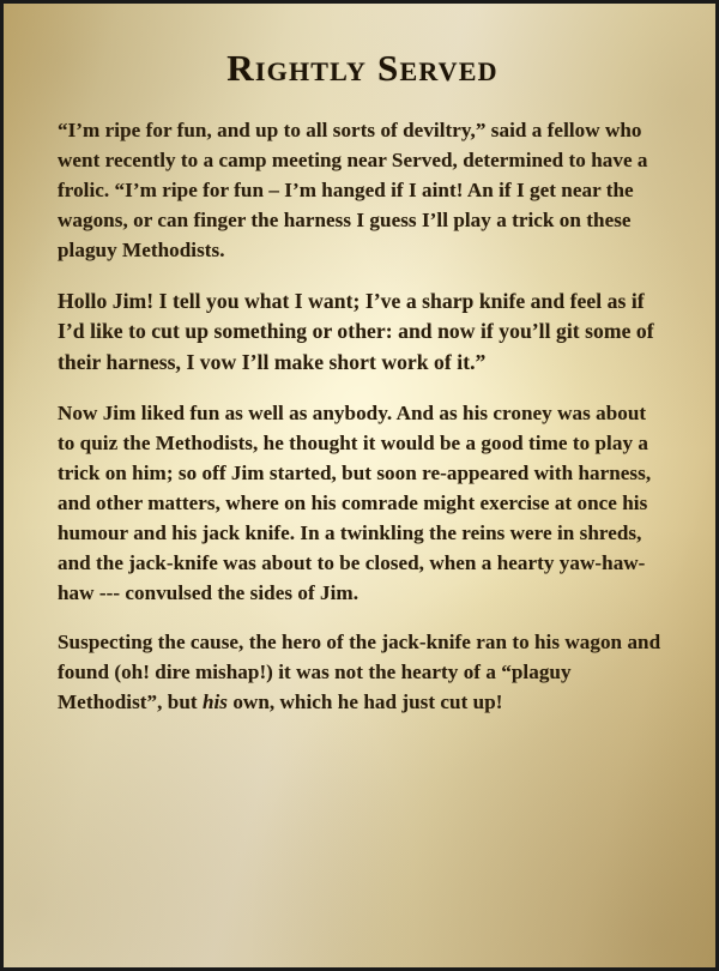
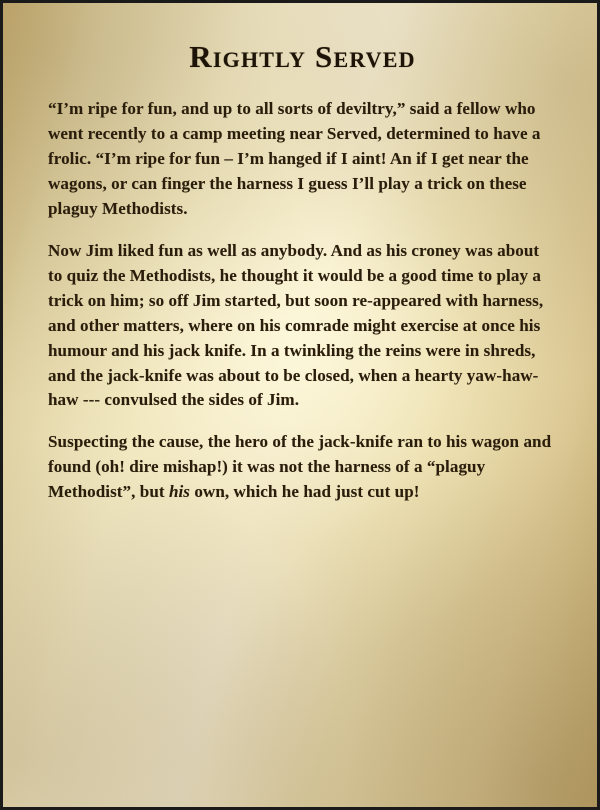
  Rightly Served
  “I’m ripe for fun, and up to all sorts of deviltry,” said a fellow who went recently to a camp meeting near Served, determined to have a frolic. “I’m ripe for fun – I’m hanged if I aint! An if I get near the wagons, or can finger the harness I guess I’ll play a trick on these plaguy Methodists.
- Hollo Jim! I tell you what I want; I’ve a sharp knife and feel as if I’d like to cut up something or other: and now if you’ll git some of their harness, I vow I’ll make short work of it.”
  Now Jim liked fun as well as anybody. And as his croney was about to quiz the Methodists, he thought it would be a good time to play a trick on him; so off Jim started, but soon re-appeared with harness, and other matters, where on his comrade might exercise at once his humour and his jack knife. In a twinkling the reins were in shreds, and the jack-knife was about to be closed, when a hearty yaw-haw-haw --- convulsed the sides of Jim.
- Suspecting the cause, the hero of the jack-knife ran to his wagon and found (oh! dire mishap!) it was not the hearty of a “plaguy Methodist”, but his own, which he had just cut up!
+ Suspecting the cause, the hero of the jack-knife ran to his wagon and found (oh! dire mishap!) it was not the harness of a “plaguy Methodist”, but his own, which he had just cut up!
